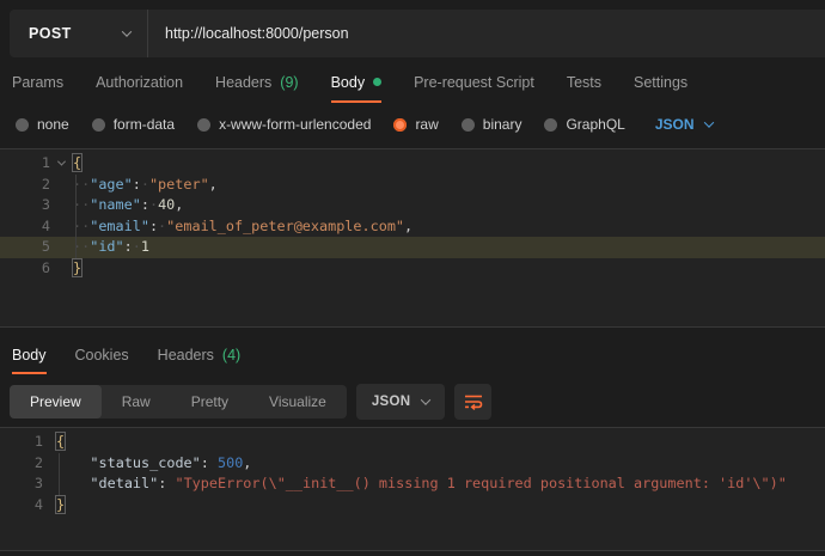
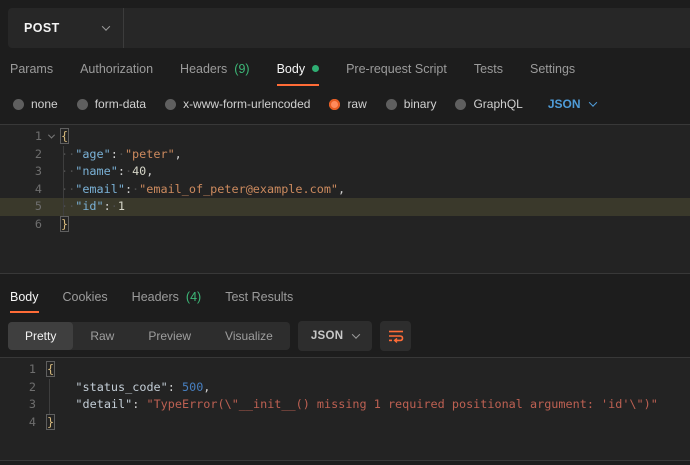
  POST
- http://localhost:8000/person
  Params
  Authorization
  Headers
  (9)
  Body
  Pre-request Script
  Tests
  Settings
  none
  form-data
  x-www-form-urlencoded
  raw
  binary
  GraphQL
  JSON
  1
  {
  2
  ··"age":·"peter",
  3
  ··"name":·40,
  4
  ··"email":·"email_of_peter@example.com",
  5
  ··"id":·1
  6
  }
  Body
  Cookies
  Headers
  (4)
+ Test Results
- Preview
+ Pretty
  Raw
- Pretty
+ Preview
  Visualize
  JSON
  1
  {
  2
  "status_code": 500,
  3
  "detail": "TypeError(\"__init__() missing 1 required positional argument: 'id'\")"
  4
  }
